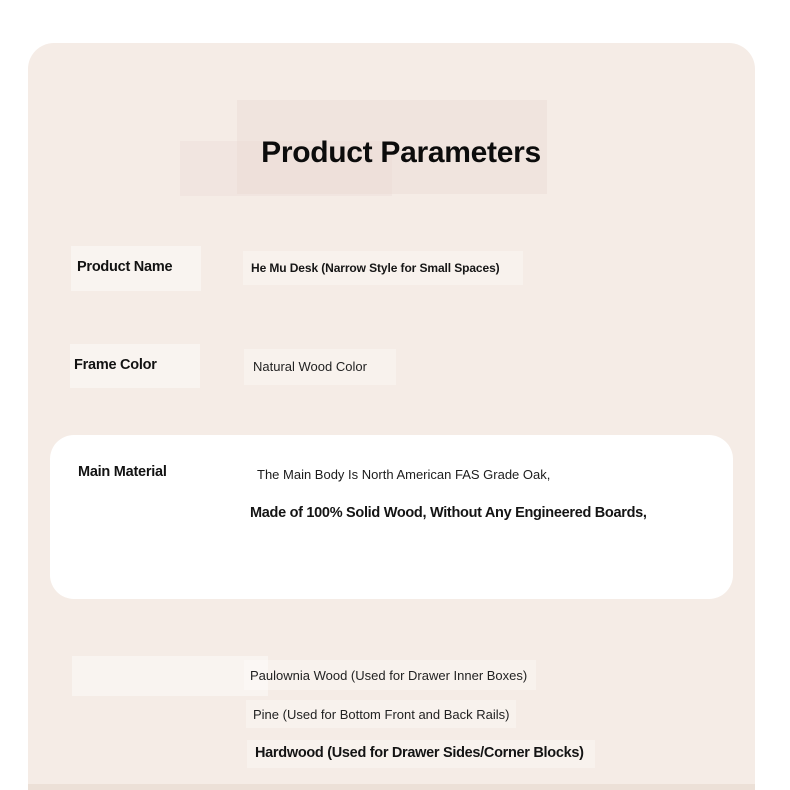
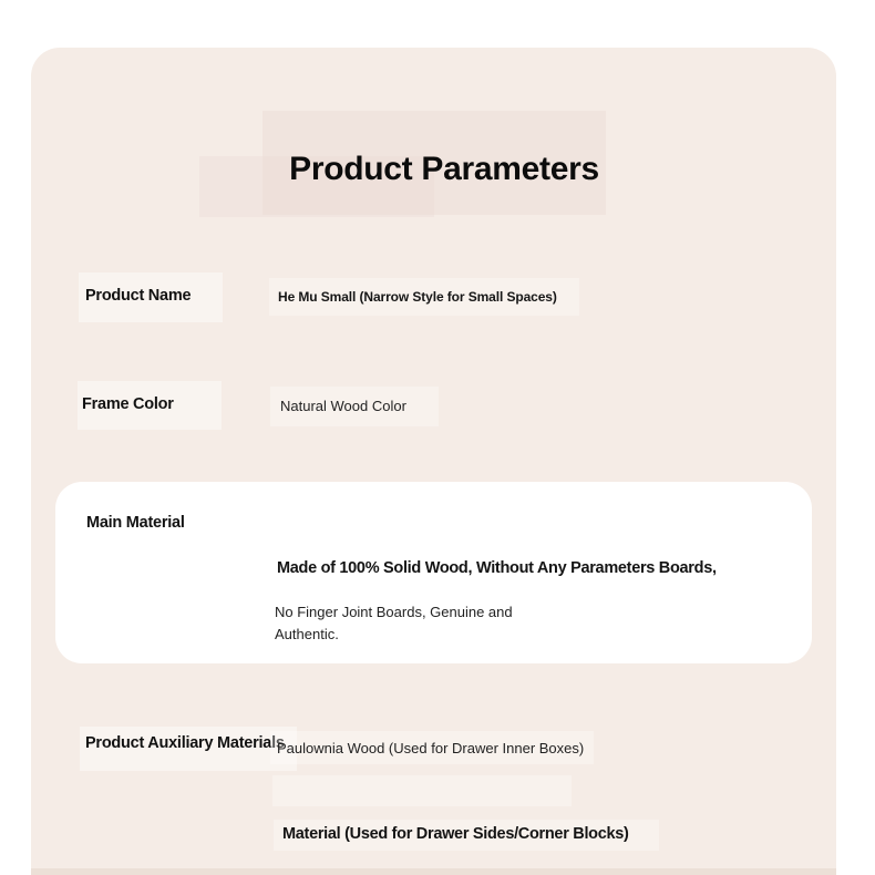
  Product Parameters
  Product Name
- He Mu Desk (Narrow Style for Small Spaces)
+ He Mu Small (Narrow Style for Small Spaces)
  Frame Color
  Natural Wood Color
  Main Material
- The Main Body Is North American FAS Grade Oak,
- Made of 100% Solid Wood, Without Any Engineered Boards,
+ Made of 100% Solid Wood, Without Any Parameters Boards,
+ No Finger Joint Boards, Genuine and
+ Authentic.
+ Product Auxiliary Materials
  Paulownia Wood (Used for Drawer Inner Boxes)
- Pine (Used for Bottom Front and Back Rails)
- Hardwood (Used for Drawer Sides/Corner Blocks)
+ Material (Used for Drawer Sides/Corner Blocks)
